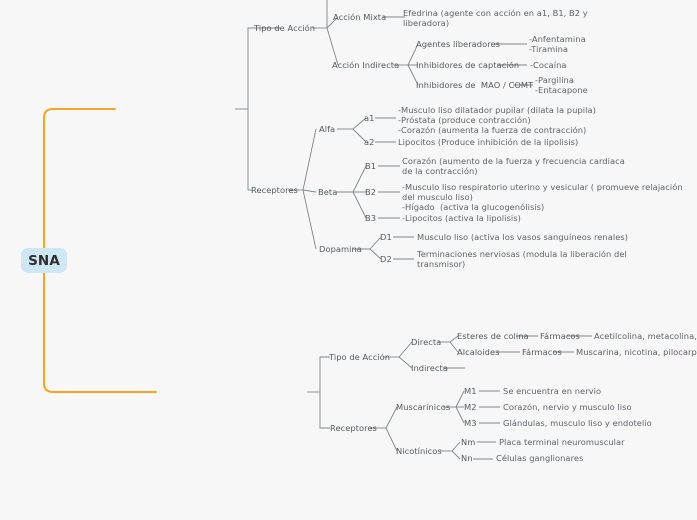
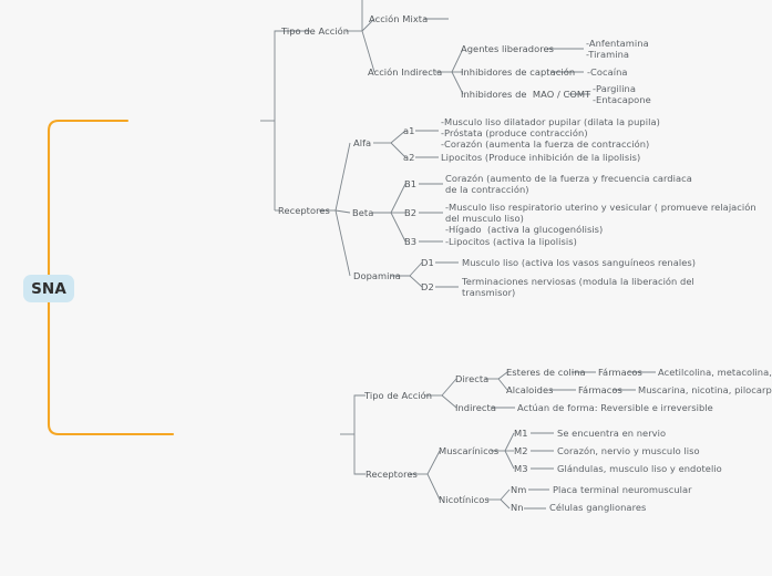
  SNA
  Tipo de Acción
  Acción Mixta
- Efedrina (agente con acción en a1, B1, B2 y
- liberadora)
  Acción Indirecta
  Agentes liberadores
  -Anfentamina
  -Tiramina
  Inhibidores de captación
  -Cocaína
  Inhibidores de MAO / COMT
  -Pargilina
  -Entacapone
  Receptores
  Alfa
  a1
  -Musculo liso dilatador pupilar (dilata la pupila)
  -Próstata (produce contracción)
  -Corazón (aumenta la fuerza de contracción)
  a2
  Lipocitos (Produce inhibición de la lipolisis)
  Beta
  B1
  Corazón (aumento de la fuerza y frecuencia cardiaca
  de la contracción)
  B2
  -Musculo liso respiratorio uterino y vesicular ( promueve relajación
  del musculo liso)
  -Hígado (activa la glucogenólisis)
  B3
  -Lipocitos (activa la lipolisis)
  Dopamina
  D1
  Musculo liso (activa los vasos sanguíneos renales)
  D2
  Terminaciones nerviosas (modula la liberación del
  transmisor)
  Tipo de Acción
  Directa
  Esteres de colina
  Fármacos
  Acetilcolina, metacolina,
  Alcaloides
  Fármacos
  Muscarina, nicotina, pilocarp
  Indirecta
+ Actúan de forma: Reversible e irreversible
  Receptores
  Muscarínicos
  M1
  Se encuentra en nervio
  M2
  Corazón, nervio y musculo liso
  M3
  Glándulas, musculo liso y endotelio
  Nicotínicos
  Nm
  Placa terminal neuromuscular
  Nn
  Células ganglionares
